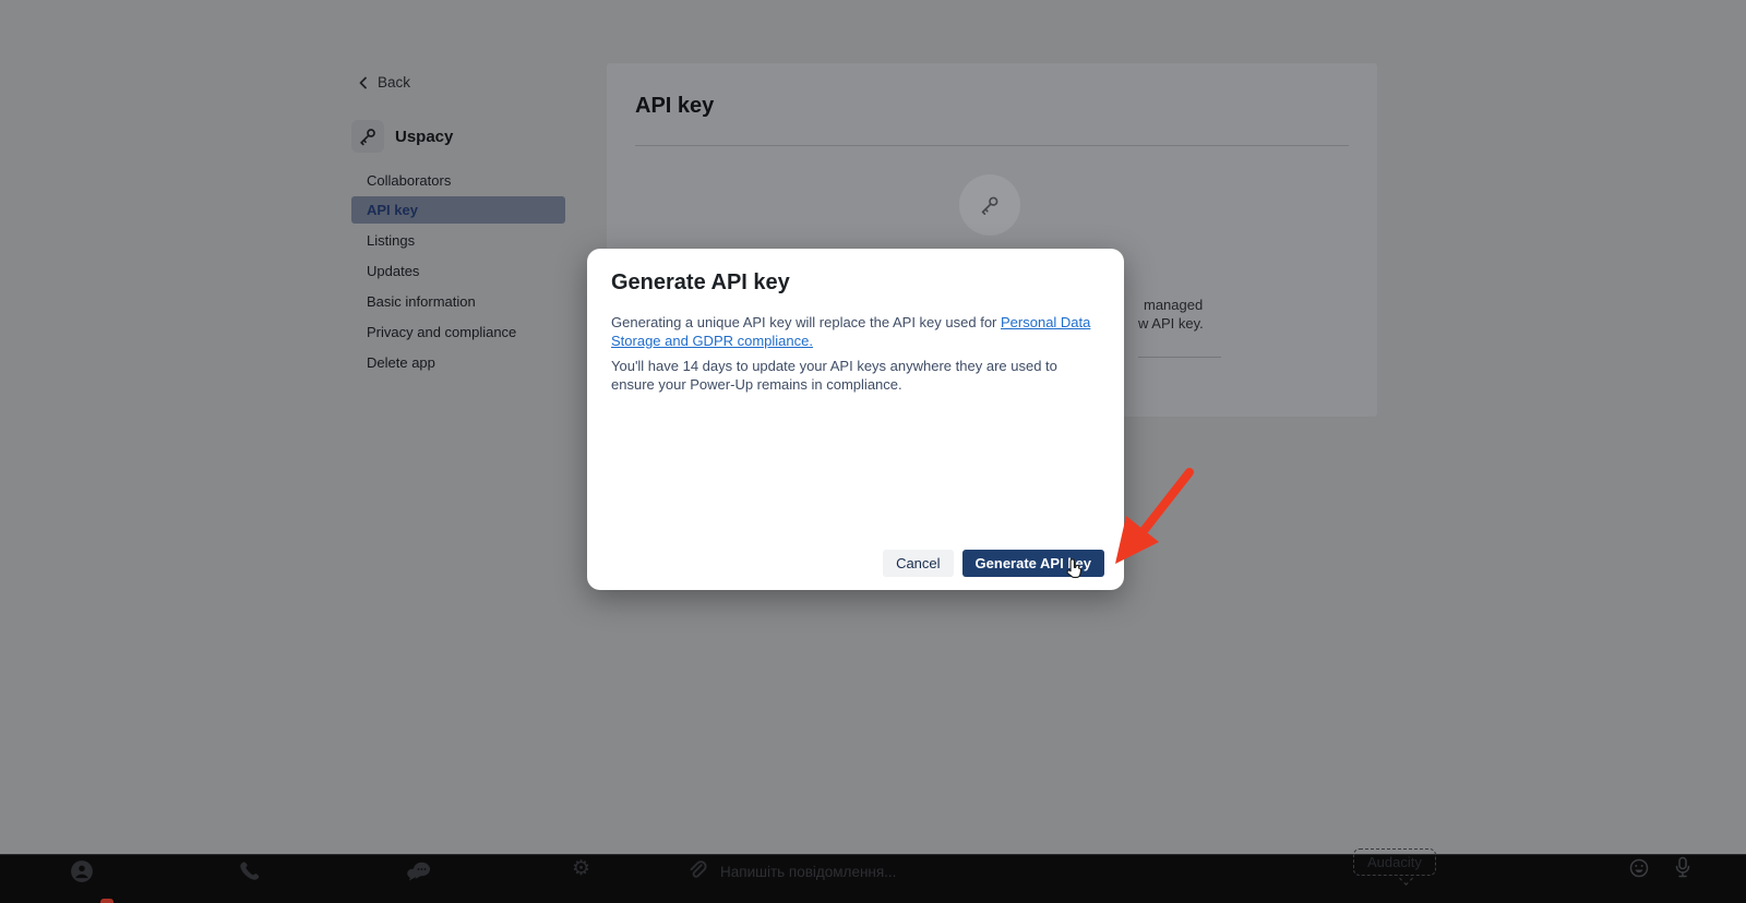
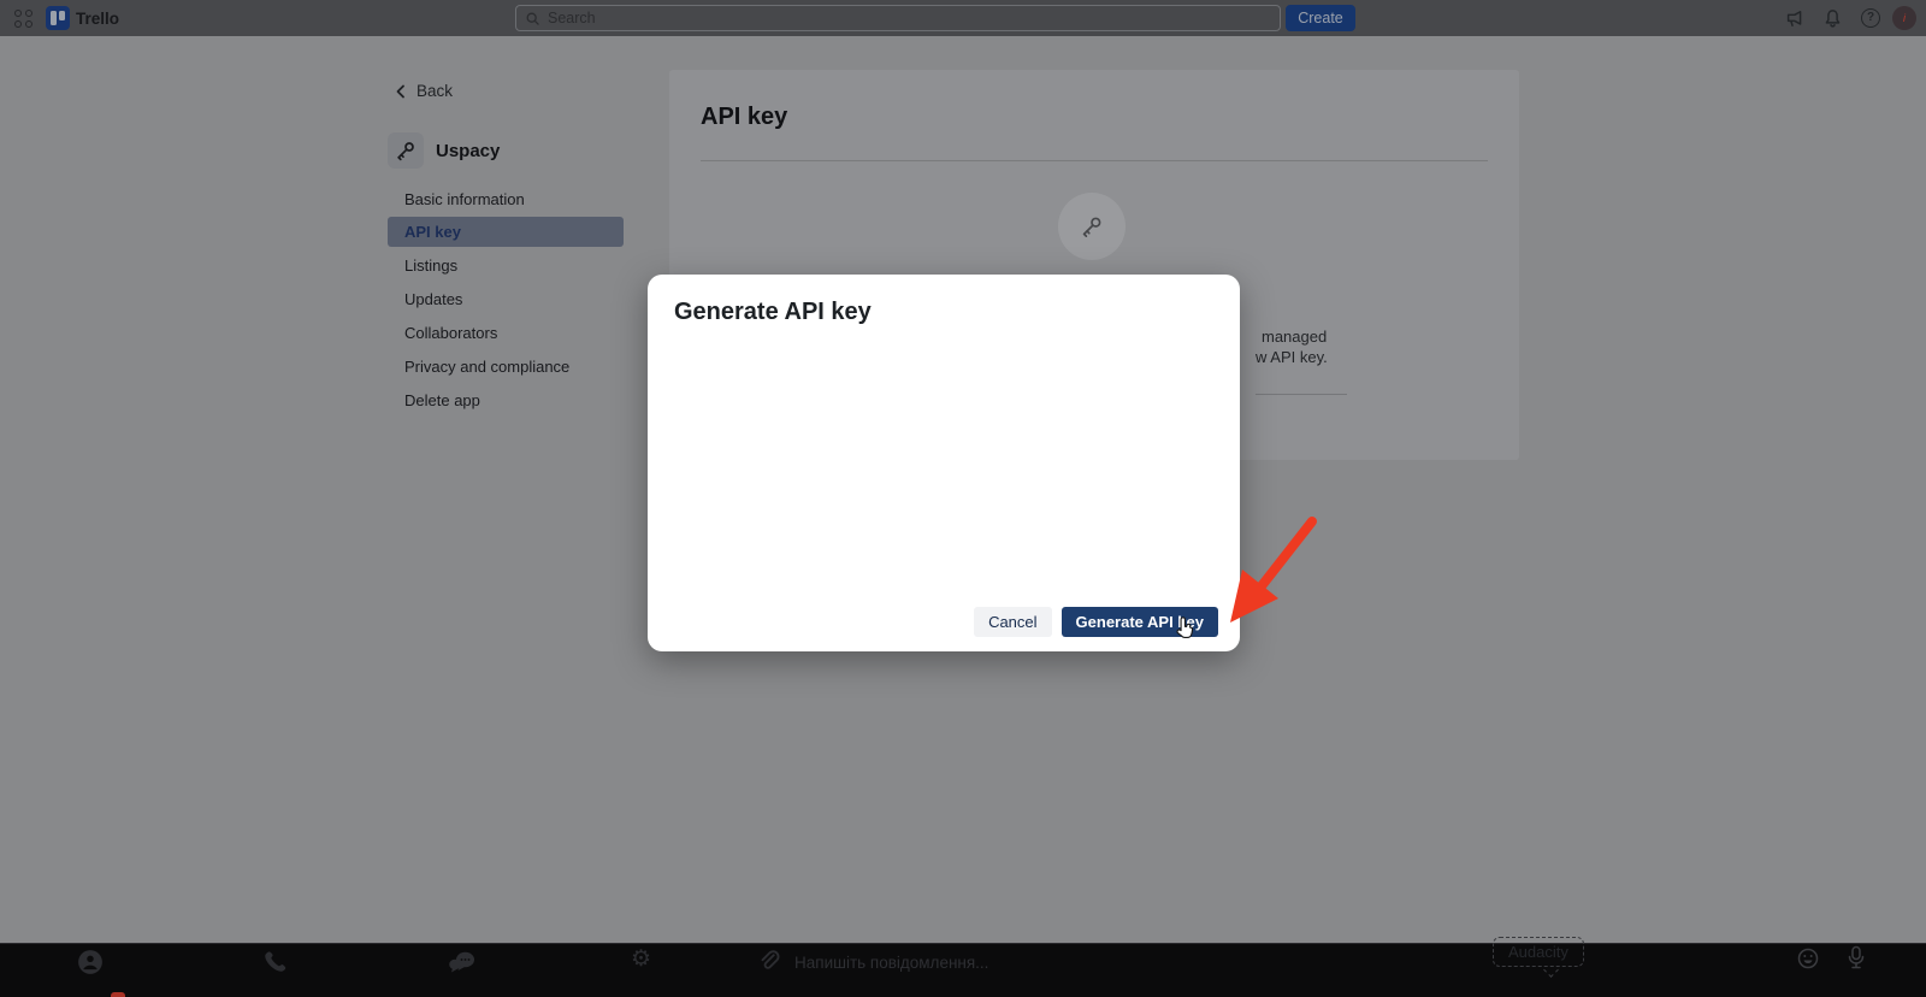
+ Trello
+ Search
+ Create
+ ?
+ i
  Back
  Uspacy
- Collaborators
+ Basic information
  API key
  Listings
  Updates
- Basic information
+ Collaborators
  Privacy and compliance
  Delete app
  API key
  managed
  w API key.
  ⚙
  Напишіть повідомлення...
  Audacity
  Generate API key
- Generating a unique API key will replace the API key used for Personal Data Storage and GDPR compliance.
- You'll have 14 days to update your API keys anywhere they are used to ensure your Power-Up remains in compliance.
  Cancel
  Generate APIey
